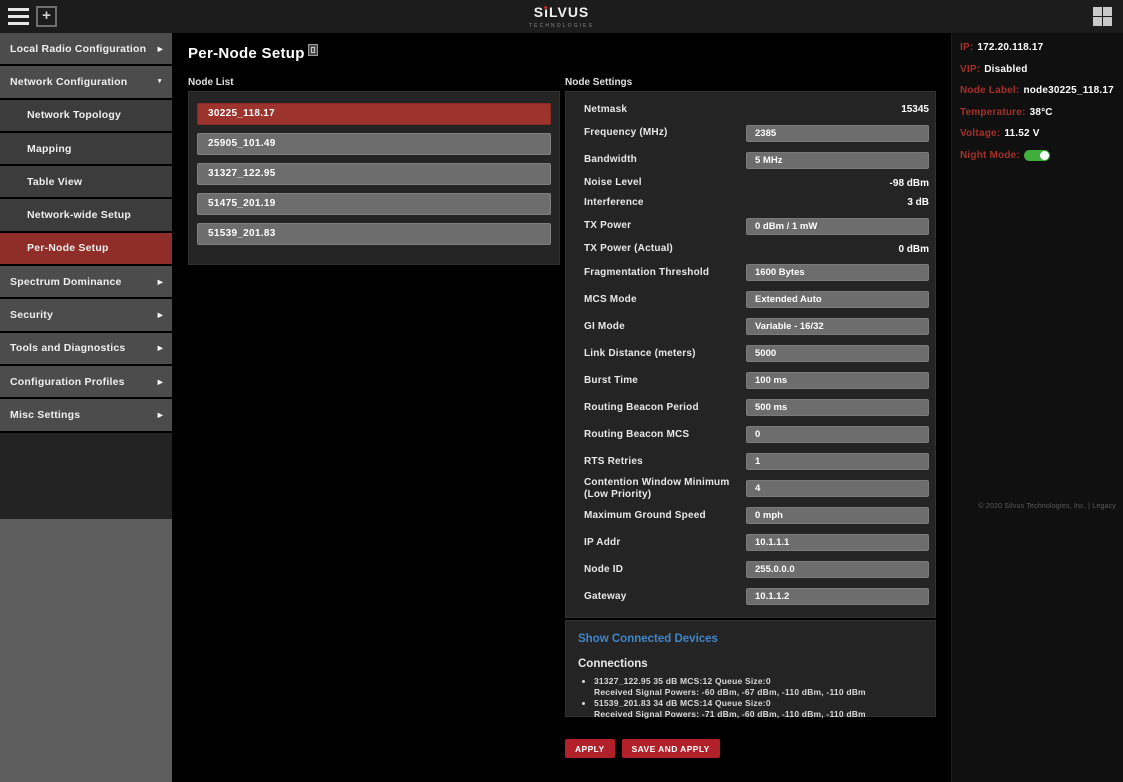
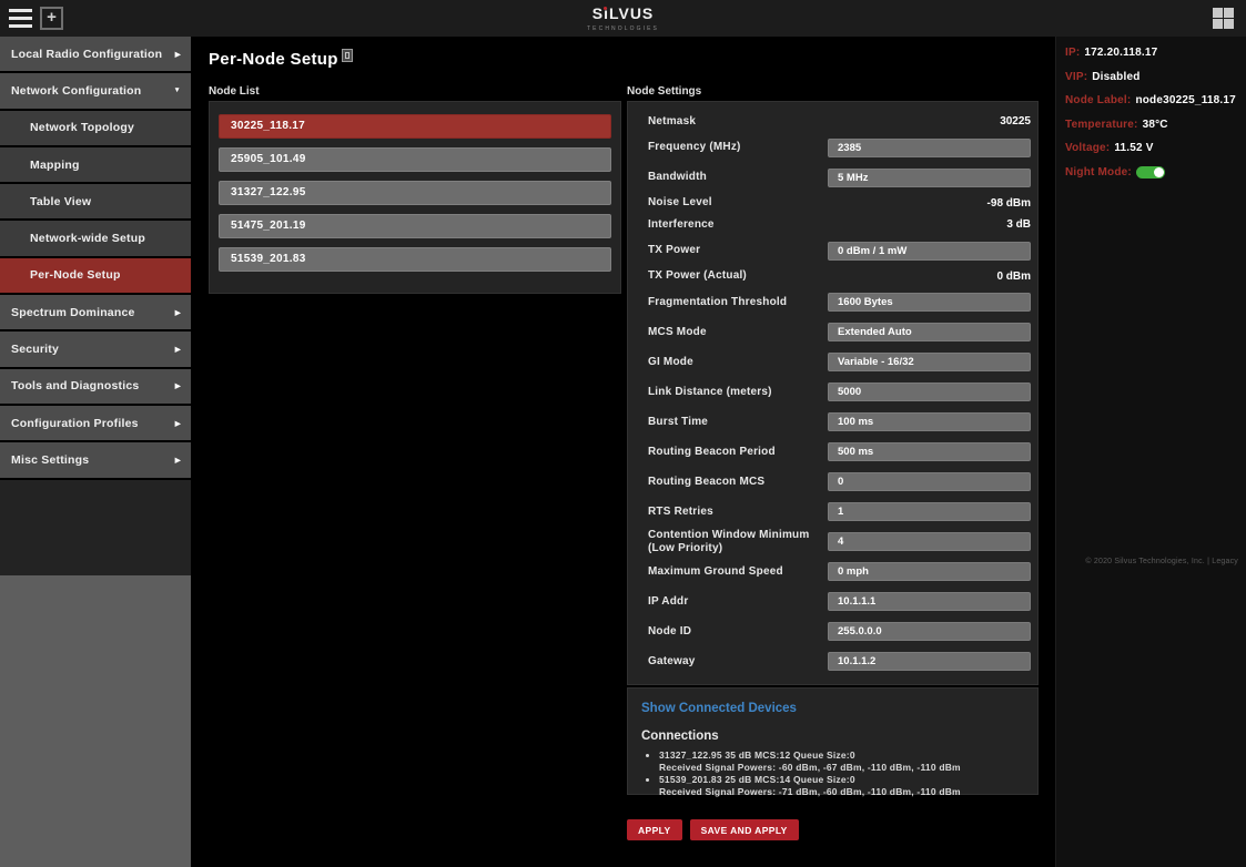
  +
  SiLVUS
  Local Radio Configuration
  Network Configuration
  Network Topology
  Mapping
  Table View
  Network-wide Setup
  Per-Node Setup
  Spectrum Dominance
  Security
  Tools and Diagnostics
  Configuration Profiles
  Misc Settings
  Per-Node Setup
  Node List
  30225_118.17
  25905_101.49
  31327_122.95
  51475_201.19
  51539_201.83
  Node Settings
  Netmask
- 15345
+ 30225
  Frequency (MHz)
  2385
  Bandwidth
  5 MHz
  Noise Level
  -98 dBm
  Interference
  3 dB
  TX Power
  0 dBm / 1 mW
  TX Power (Actual)
  0 dBm
  Fragmentation Threshold
  1600 Bytes
  MCS Mode
  Extended Auto
  GI Mode
  Variable - 16/32
  Link Distance (meters)
  5000
  Burst Time
  100 ms
  Routing Beacon Period
  500 ms
  Routing Beacon MCS
  0
  RTS Retries
  1
  Contention Window Minimum
  (Low Priority)
  4
  Maximum Ground Speed
  0 mph
  IP Addr
  10.1.1.1
  Node ID
  255.0.0.0
  Gateway
  10.1.1.2
  Show Connected Devices
  Connections
  31327_122.95 35 dB MCS:12 Queue Size:0
  Received Signal Powers: -60 dBm, -67 dBm, -110 dBm, -110 dBm
- 51539_201.83 34 dB MCS:14 Queue Size:0
+ 51539_201.83 25 dB MCS:14 Queue Size:0
  Received Signal Powers: -71 dBm, -60 dBm, -110 dBm, -110 dBm
  APPLY
  SAVE AND APPLY
  IP:
  172.20.118.17
  VIP:
  Disabled
  Node Label:
  node30225_118.17
  Temperature:
  38°C
  Voltage:
  11.52 V
  Night Mode:
